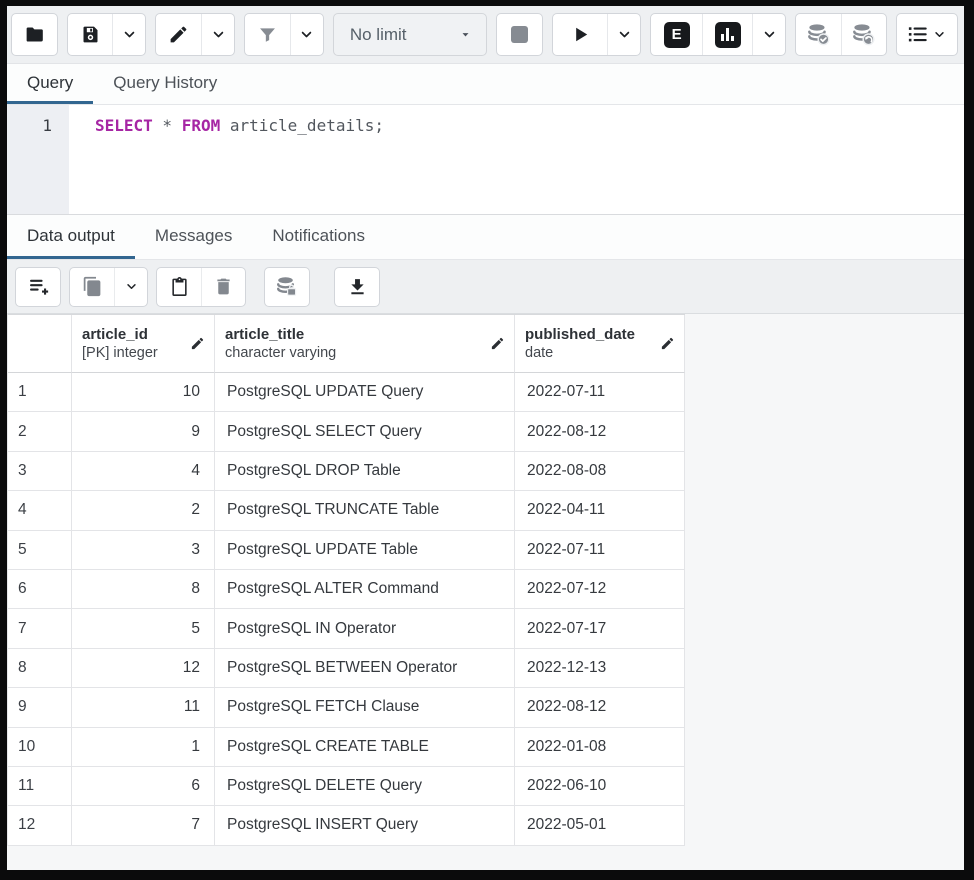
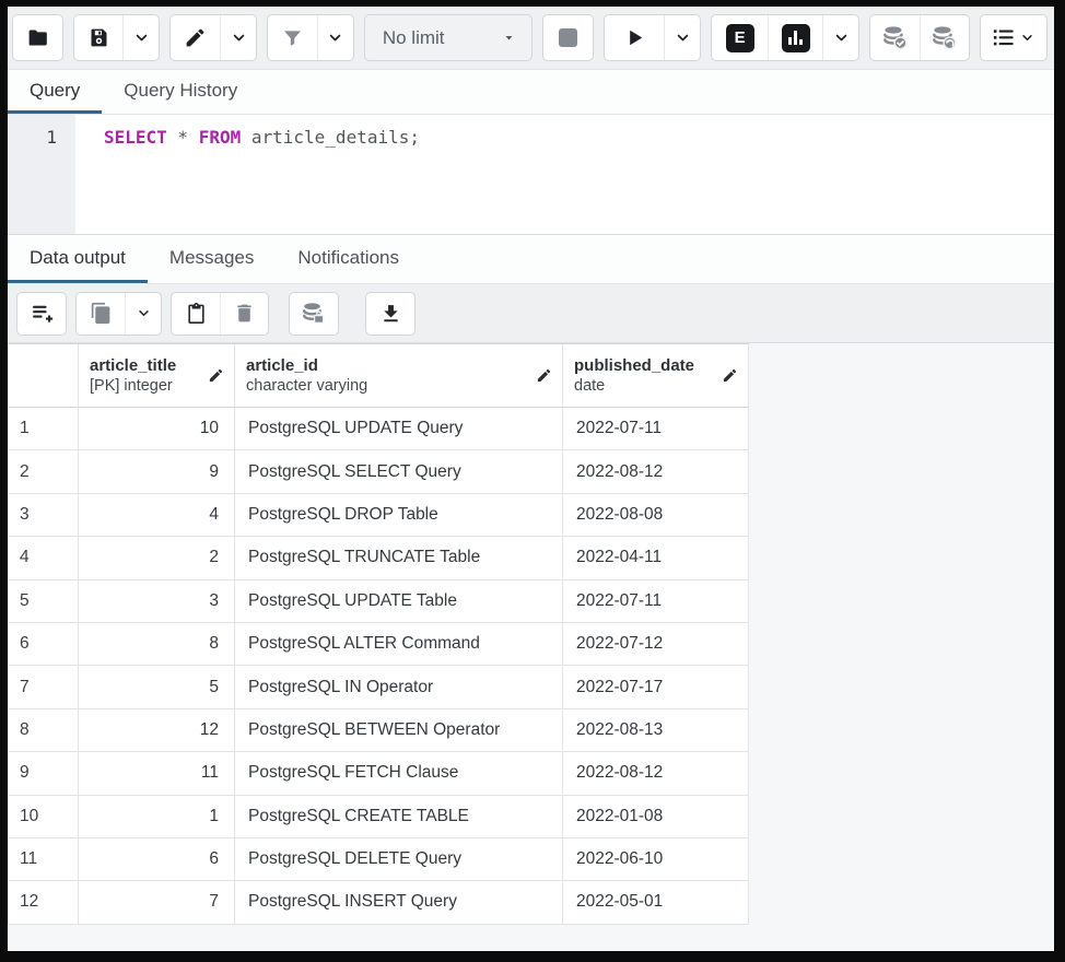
  No limit
  E
  Query
  Query History
  1
  SELECT * FROM article_details;
  Data output
  Messages
  Notifications
- article_id
+ article_title
  [PK] integer
- article_title
+ article_id
  character varying
  published_date
  date
  1
  10
  PostgreSQL UPDATE Query
  2022-07-11
  2
  9
  PostgreSQL SELECT Query
  2022-08-12
  3
  4
  PostgreSQL DROP Table
  2022-08-08
  4
  2
  PostgreSQL TRUNCATE Table
  2022-04-11
  5
  3
  PostgreSQL UPDATE Table
  2022-07-11
  6
  8
  PostgreSQL ALTER Command
  2022-07-12
  7
  5
  PostgreSQL IN Operator
  2022-07-17
  8
  12
  PostgreSQL BETWEEN Operator
- 2022-12-13
+ 2022-08-13
  9
  11
  PostgreSQL FETCH Clause
  2022-08-12
  10
  1
  PostgreSQL CREATE TABLE
  2022-01-08
  11
  6
  PostgreSQL DELETE Query
  2022-06-10
  12
  7
  PostgreSQL INSERT Query
  2022-05-01
